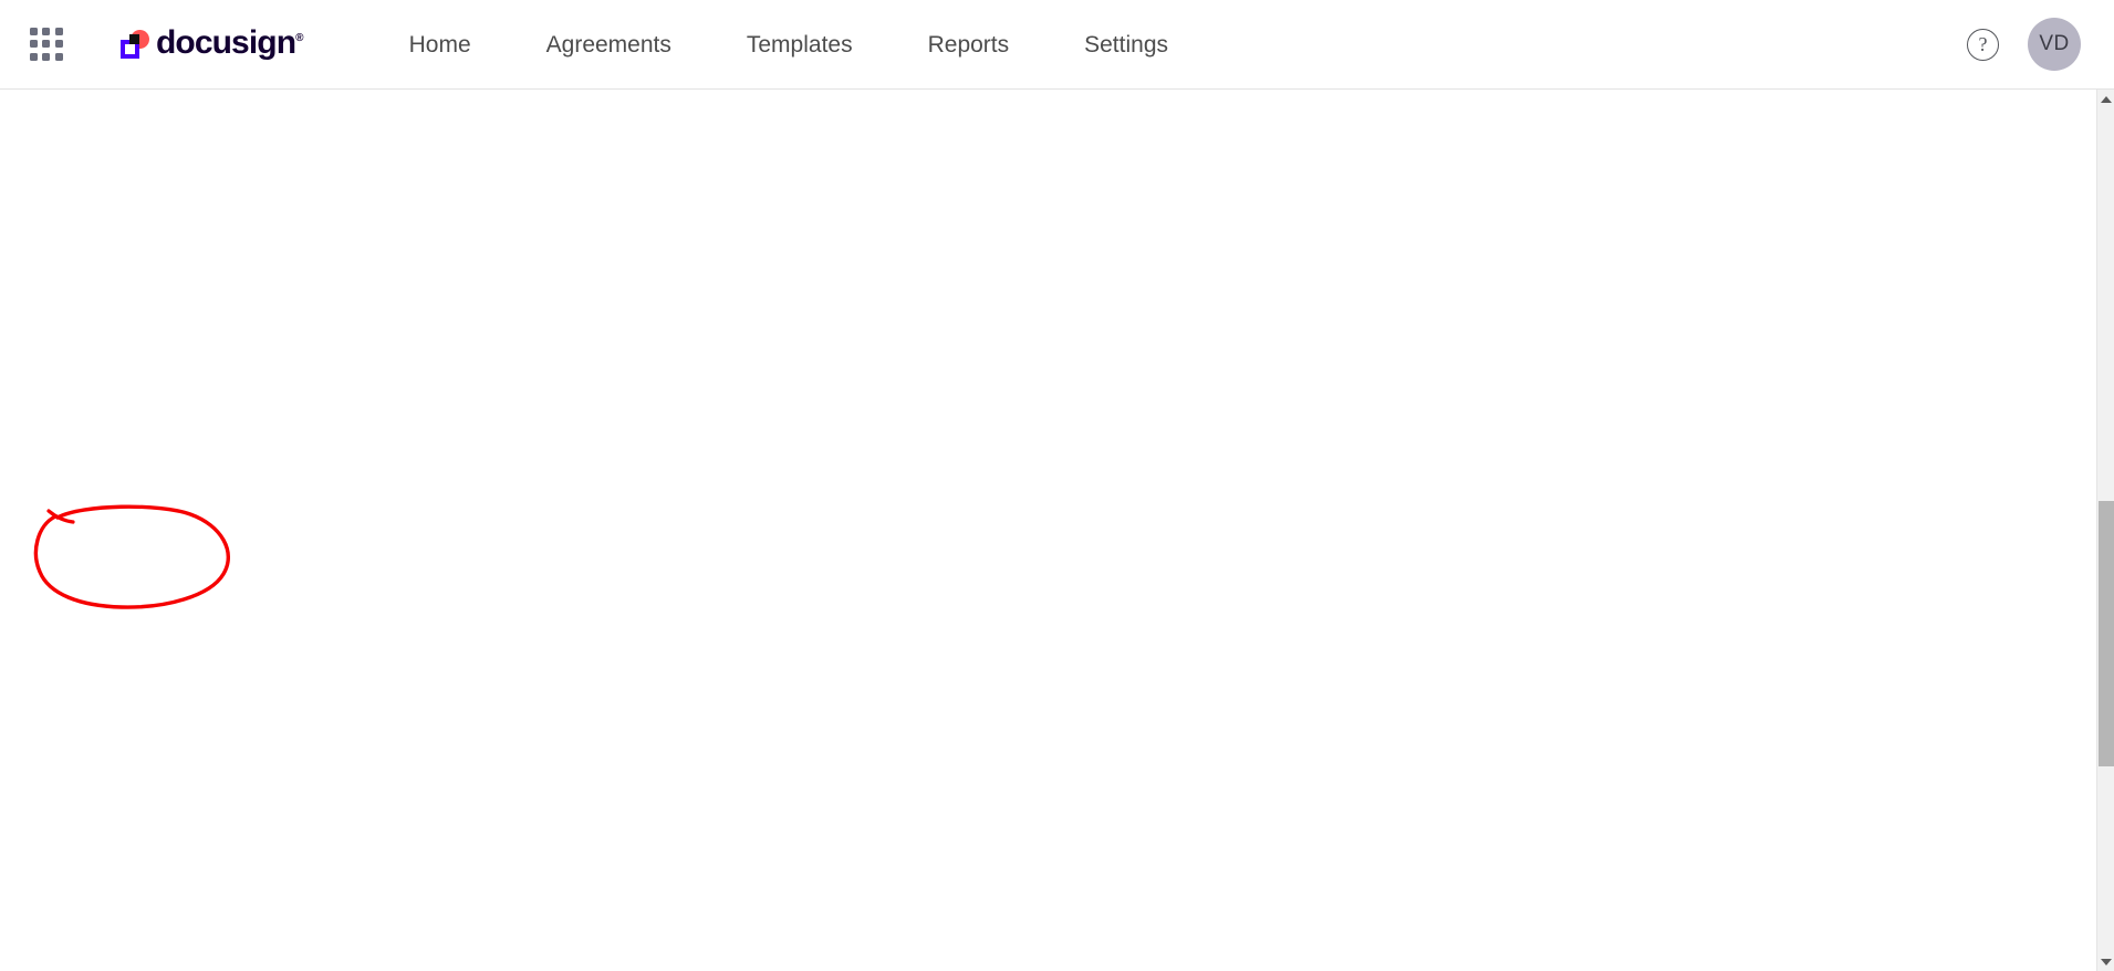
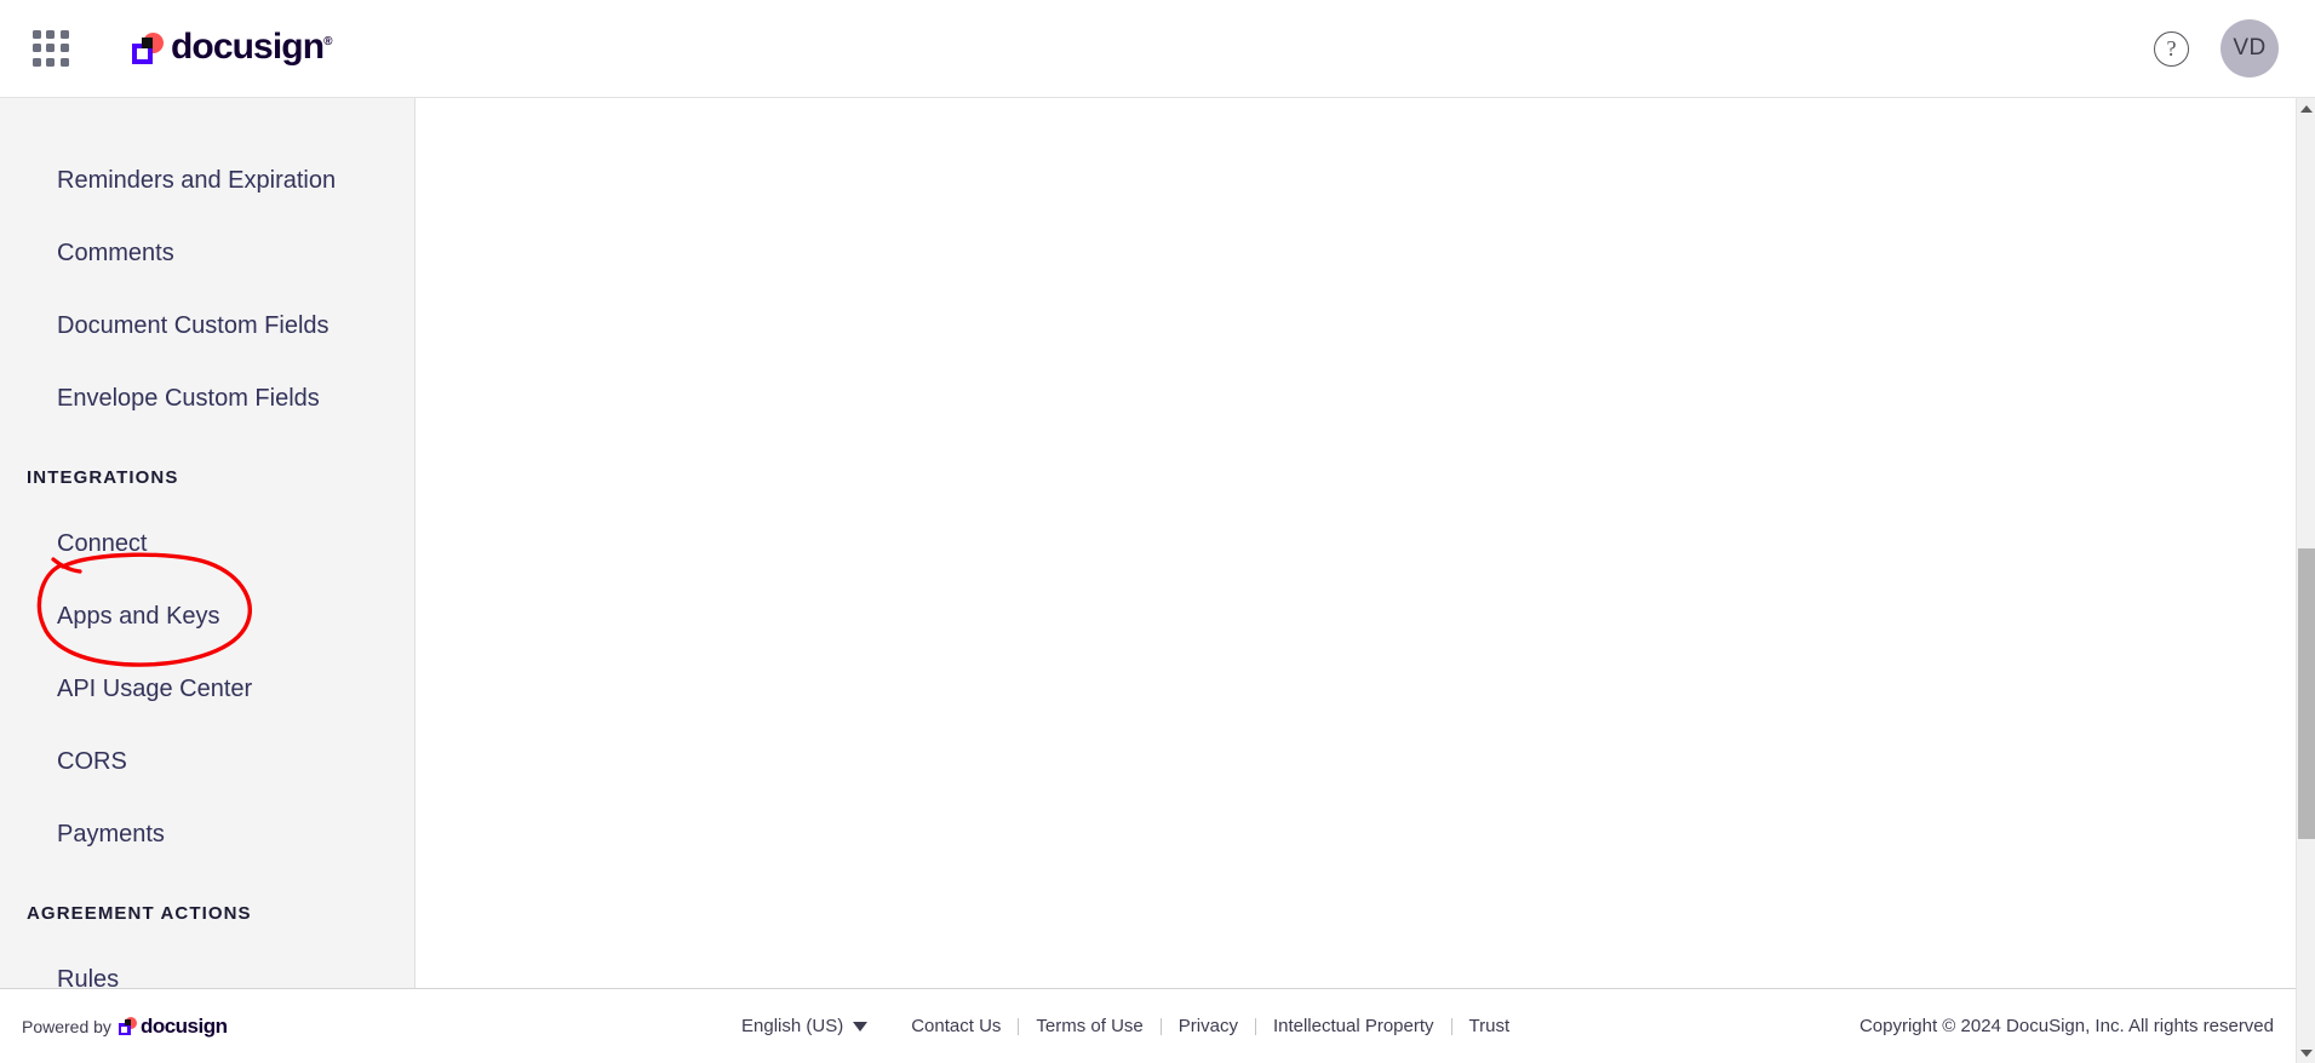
  docusign®
- Home
- Agreements
- Templates
- Reports
- Settings
  ?
  VD
+ Reminders and Expiration
+ Comments
+ Document Custom Fields
+ Envelope Custom Fields
+ INTEGRATIONS
+ Connect
+ Apps and Keys
+ API Usage Center
+ CORS
+ Payments
+ AGREEMENT ACTIONS
+ Rules
+ Powered by
+ docusign
+ English (US)
+ Contact Us
+ Terms of Use
+ Privacy
+ Intellectual Property
+ Trust
+ Copyright © 2024 DocuSign, Inc. All rights reserved
